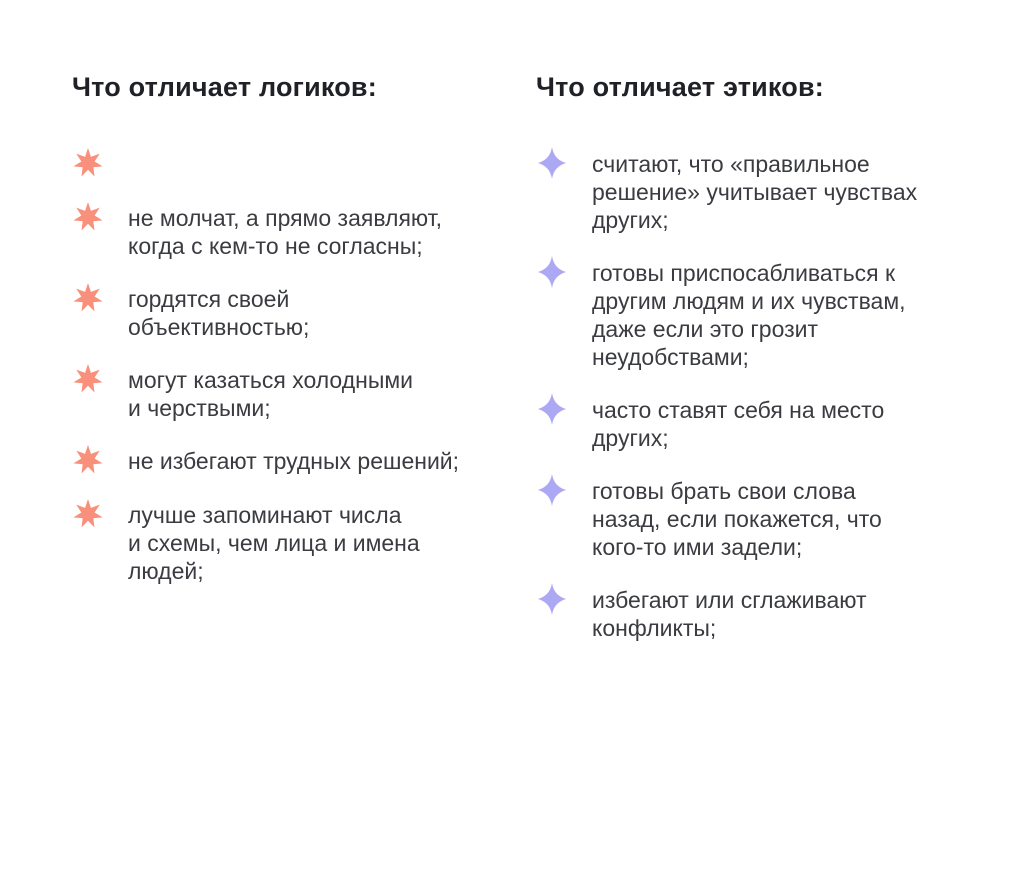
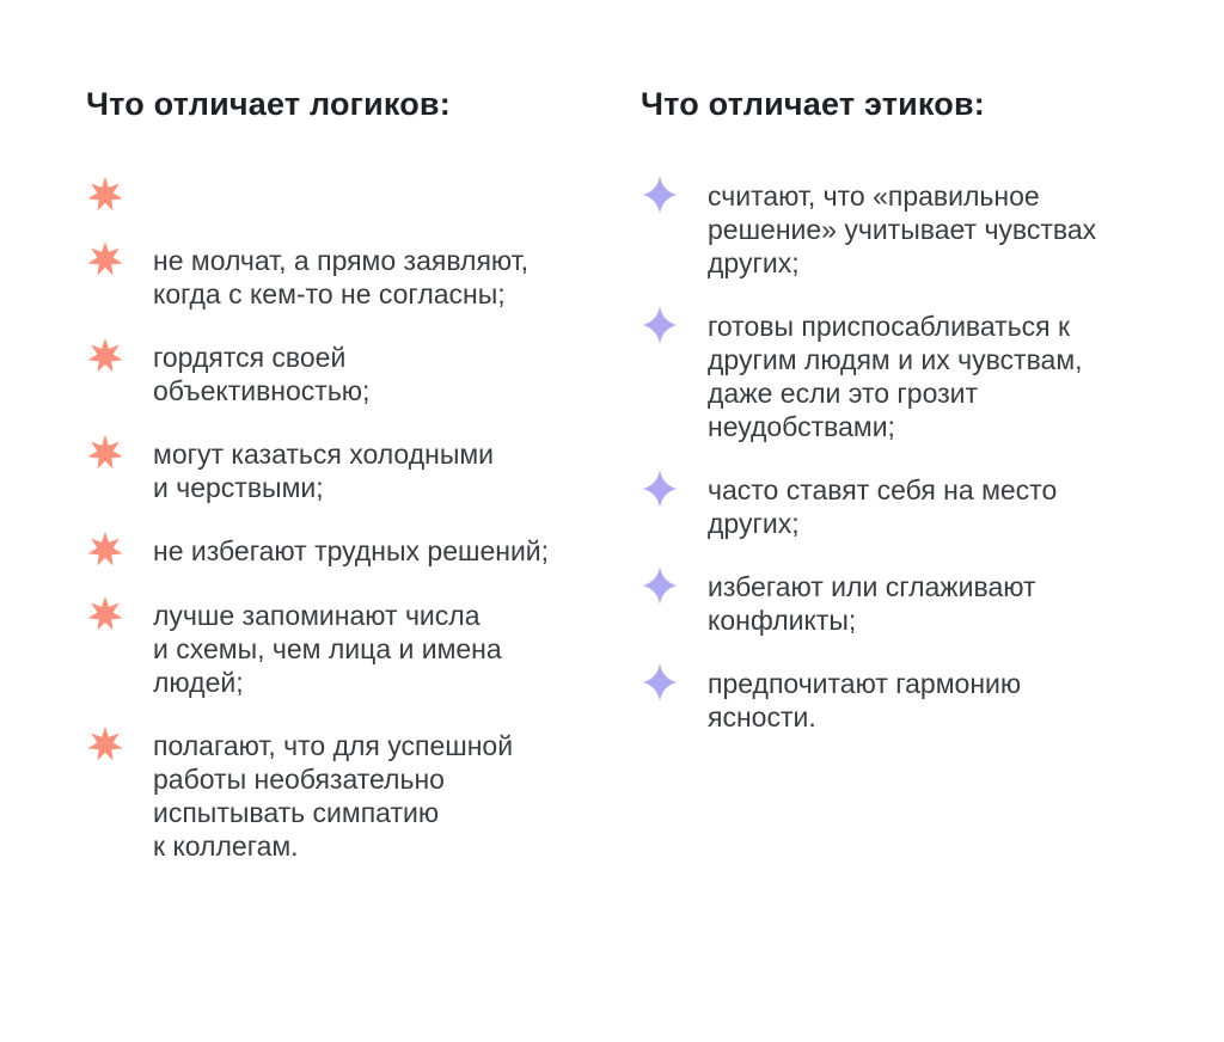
  Что отличает логиков:
  не молчат, а прямо заявляют,
  когда с кем-то не согласны;
  гордятся своей
  объективностью;
  могут казаться холодными
  и черствыми;
  не избегают трудных решений;
  лучше запоминают числа
  и схемы, чем лица и имена
  людей;
+ полагают, что для успешной
+ работы необязательно
+ испытывать симпатию
+ к коллегам.
  Что отличает этиков:
  считают, что «правильное
  решение» учитывает чувствах
  других;
  готовы приспосабливаться к
  другим людям и их чувствам,
  даже если это грозит
  неудобствами;
  часто ставят себя на место
  других;
- готовы брать свои слова
- назад, если покажется, что
- кого-то ими задели;
  избегают или сглаживают
  конфликты;
+ предпочитают гармонию
+ ясности.
